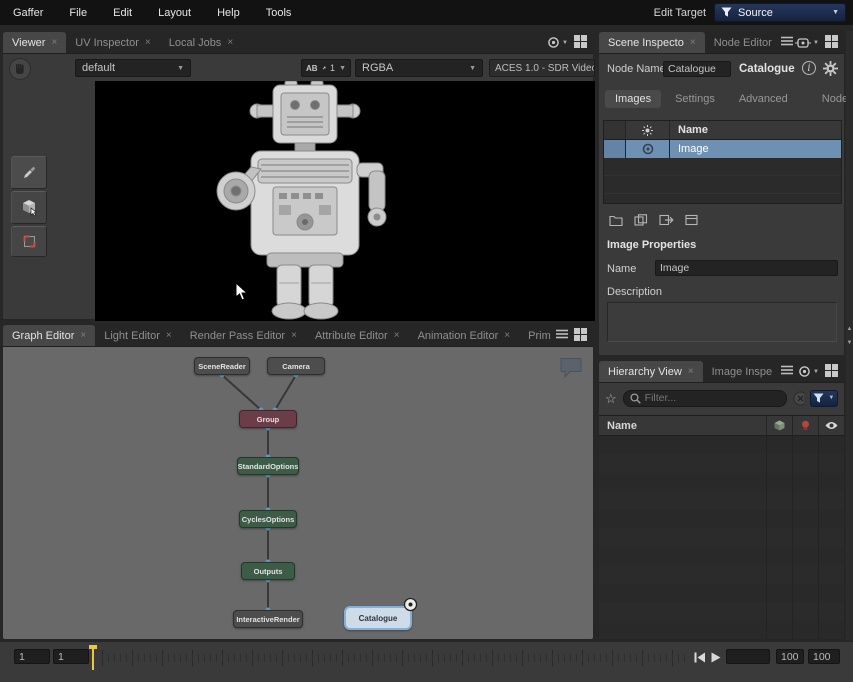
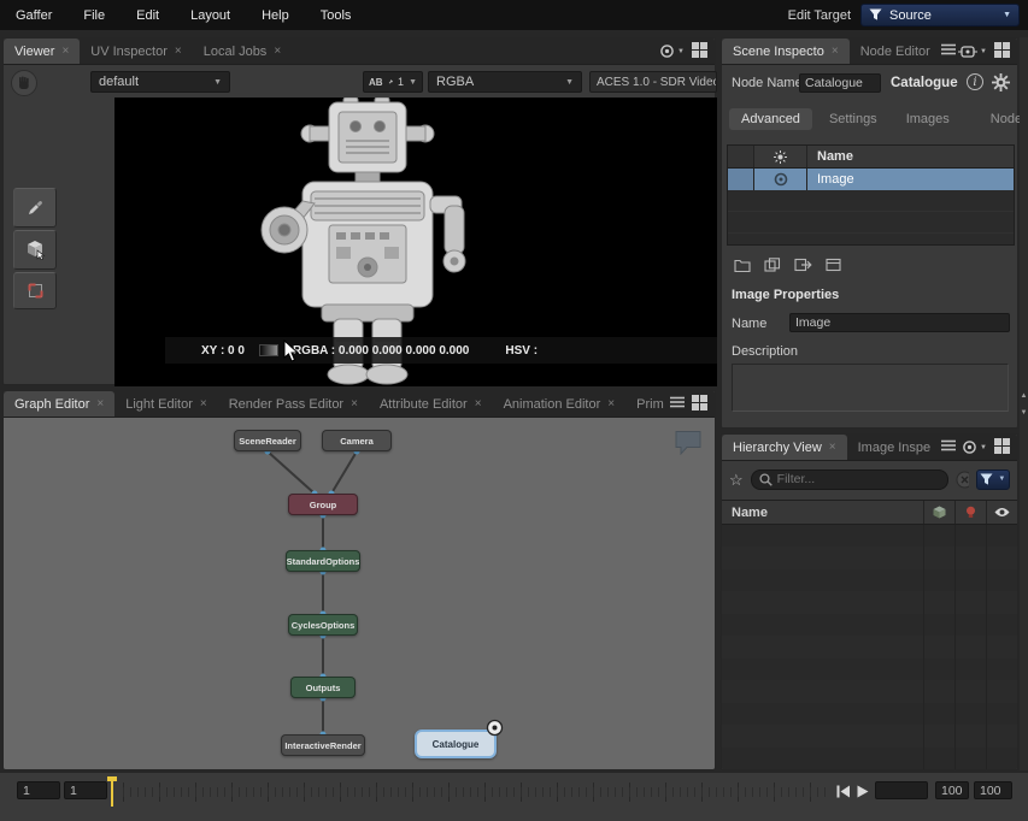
  Gaffer
  File
  Edit
  Layout
  Help
  Tools
  Edit Target
  Source
  Viewer
  ×
  UV Inspector
  ×
  Local Jobs
  ×
  default
  AB
  1
  RGBA
  ACES 1.0 - SDR Vide
+ XY : 0 0
+ RGBA : 0.000 0.000 0.000 0.000
+ HSV :
  Graph Editor
  ×
  Light Editor
  ×
  Render Pass Editor
  ×
  Attribute Editor
  ×
  Animation Editor
  ×
  Prim
  SceneReader
  Camera
  Group
  StandardOptions
  CyclesOptions
  Outputs
  InteractiveRender
  Catalogue
  Scene Inspecto
  ×
  Node Editor
  Node Nam
  Catalogue
  Catalogue
  i
- Images
+ Advanced
  Settings
- Advanced
+ Images
  Node
  Name
  Image
  Image Properties
  Name
  Image
  Description
  Hierarchy View
  ×
  Image Inspe
  ☆
  Filter...
  Name
  1
  1
  100
  100
